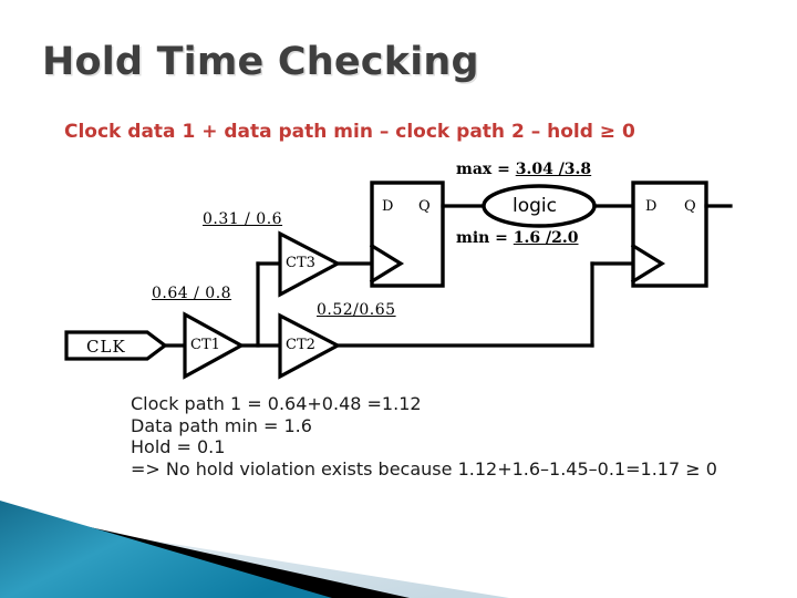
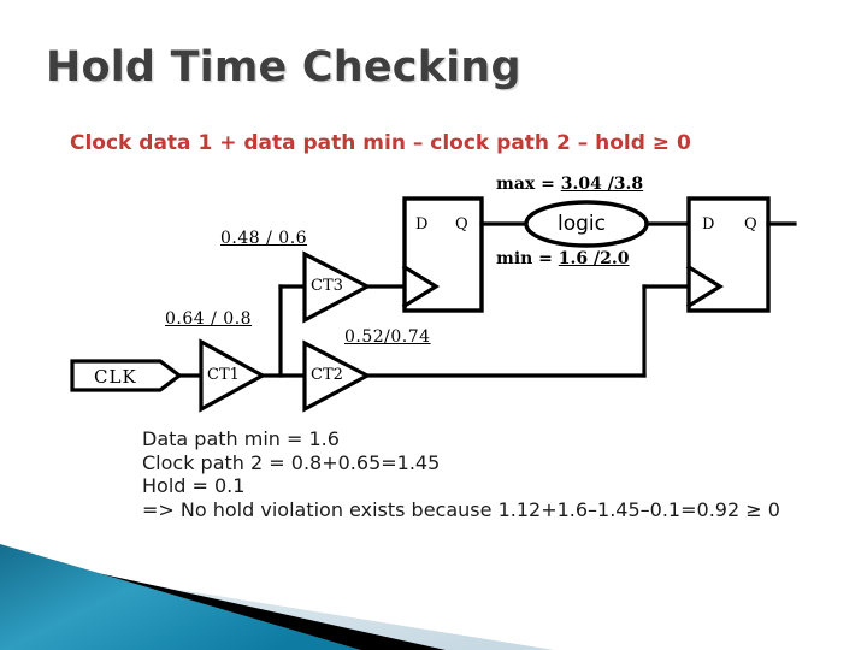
  Hold Time Checking
  Clock data 1 + data path min – clock path 2 – hold ≥ 0
  CLK
  CT1
  CT2
  CT3
  0.64 / 0.8
- 0.52/0.65
+ 0.52/0.74
- 0.31 / 0.6
+ 0.48 / 0.6
  D
  Q
  D
  Q
  logic
  max = 3.04 /3.8
  min = 1.6 /2.0
- Clock path 1 = 0.64+0.48 =1.12
  Data path min = 1.6
+ Clock path 2 = 0.8+0.65=1.45
  Hold = 0.1
- => No hold violation exists because 1.12+1.6–1.45–0.1=1.17 ≥ 0
+ => No hold violation exists because 1.12+1.6–1.45–0.1=0.92 ≥ 0
